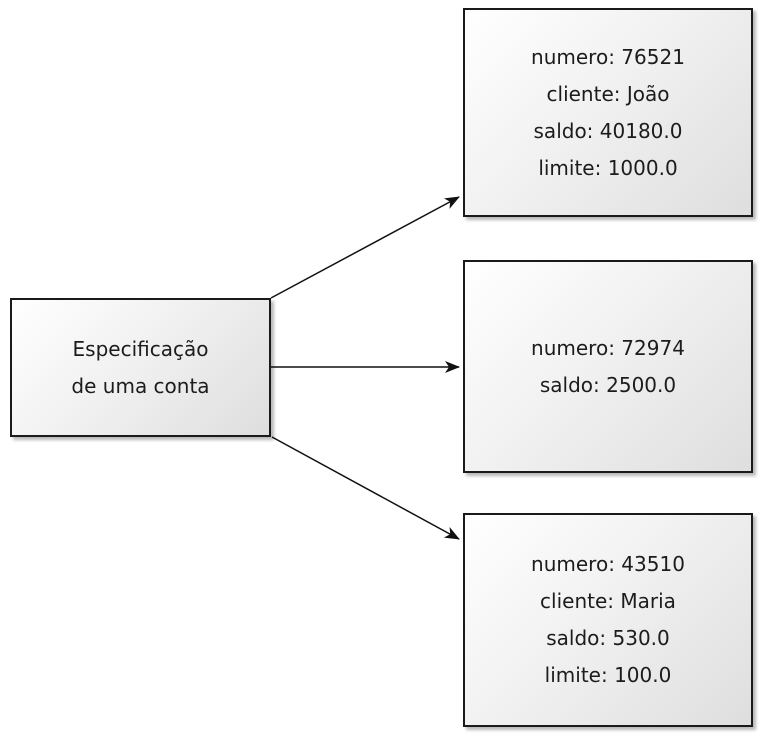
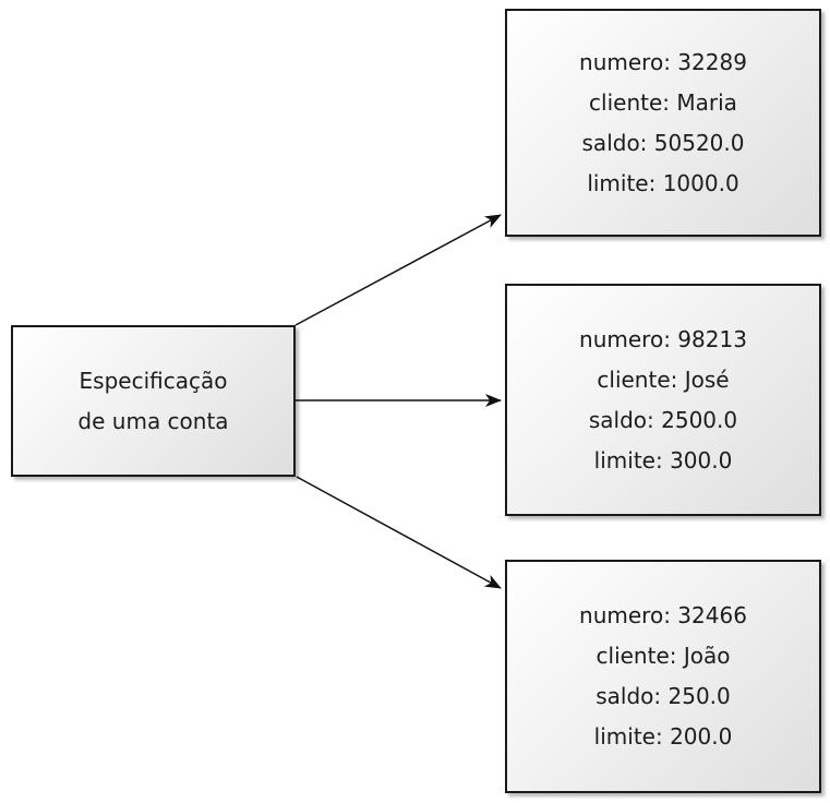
  Especificação
  de uma conta
- numero: 76521
+ numero: 32289
- cliente: João
+ cliente: Maria
- saldo: 40180.0
+ saldo: 50520.0
  limite: 1000.0
- numero: 72974
+ numero: 98213
+ cliente: José
  saldo: 2500.0
+ limite: 300.0
- numero: 43510
+ numero: 32466
- cliente: Maria
+ cliente: João
- saldo: 530.0
+ saldo: 250.0
- limite: 100.0
+ limite: 200.0
